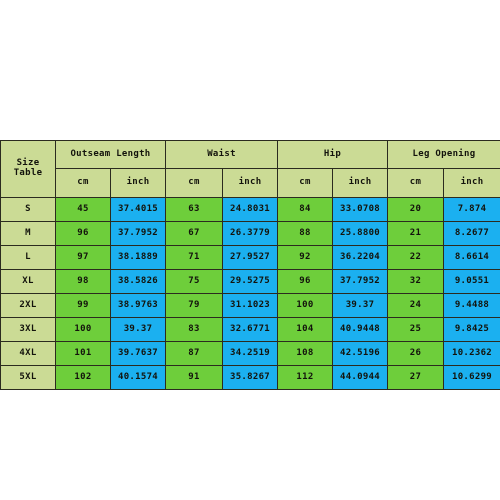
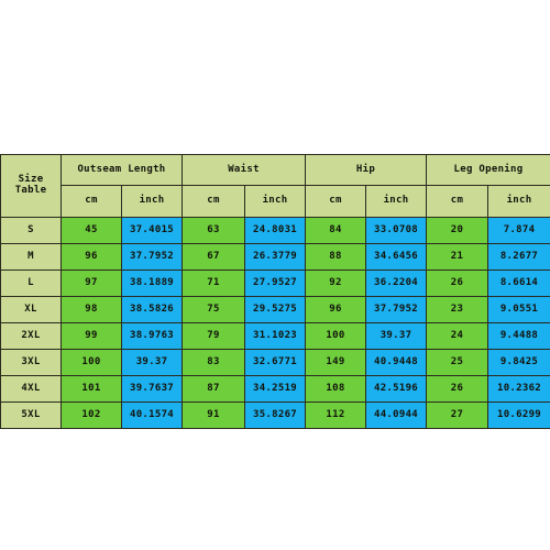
  Size Table	Outseam Length	Waist	Hip	Leg Opening
  cm	inch	cm	inch	cm	inch	cm	inch
  S	45	37.4015	63	24.8031	84	33.0708	20	7.874
- M	96	37.7952	67	26.3779	88	25.8800	21	8.2677
+ M	96	37.7952	67	26.3779	88	34.6456	21	8.2677
- L	97	38.1889	71	27.9527	92	36.2204	22	8.6614
+ L	97	38.1889	71	27.9527	92	36.2204	26	8.6614
- XL	98	38.5826	75	29.5275	96	37.7952	32	9.0551
+ XL	98	38.5826	75	29.5275	96	37.7952	23	9.0551
  2XL	99	38.9763	79	31.1023	100	39.37	24	9.4488
- 3XL	100	39.37	83	32.6771	104	40.9448	25	9.8425
+ 3XL	100	39.37	83	32.6771	149	40.9448	25	9.8425
  4XL	101	39.7637	87	34.2519	108	42.5196	26	10.2362
  5XL	102	40.1574	91	35.8267	112	44.0944	27	10.6299
